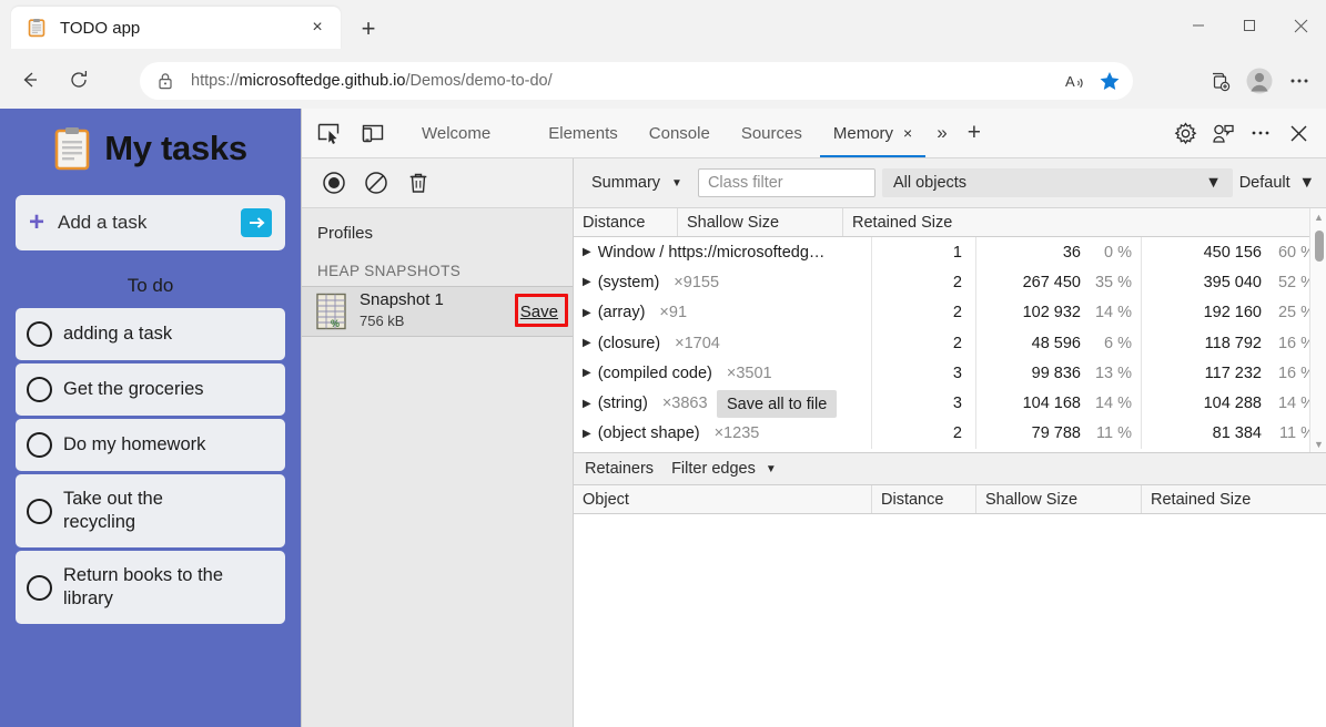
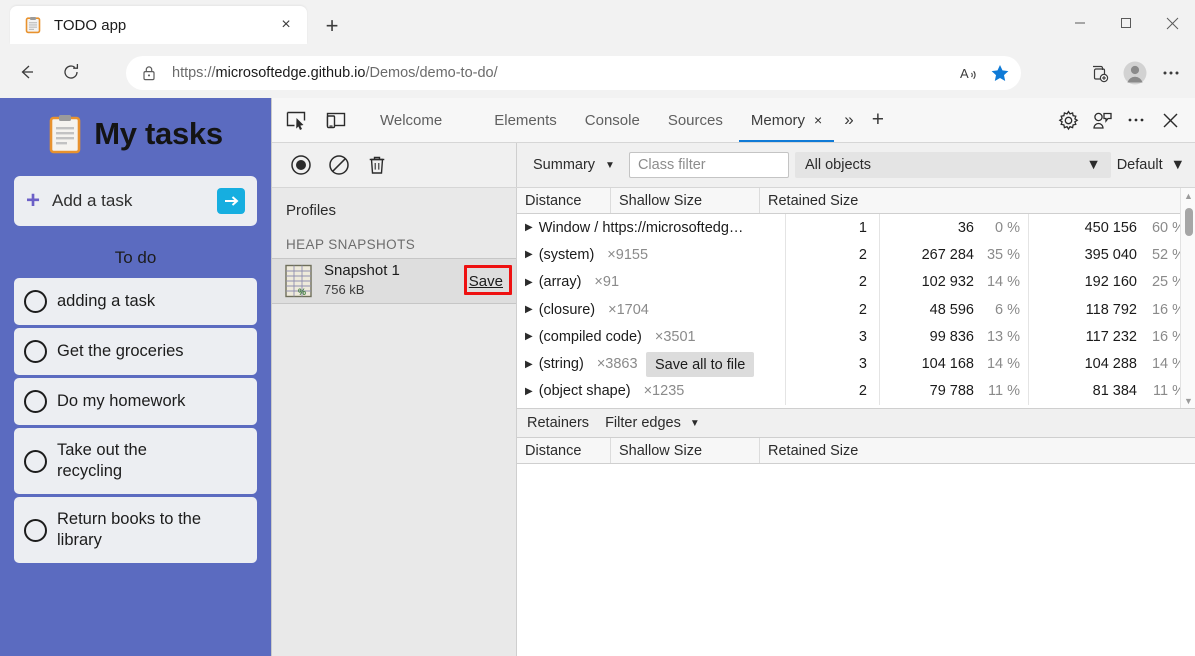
  TODO app
  ×
  +
  https://microsoftedge.github.io/Demos/demo-to-do/
  A
  My tasks
  +
  Add a task
  To do
  adding a task
  Get the groceries
  Do my homework
  Take out the recycling
  Return books to the library
  Welcome
  Elements
  Console
  Sources
  Memory
  ×
  »
  +
  Summary
  ▼
  Class filter
  All objects
  ▼
  Default
  ▼
  Profiles
  HEAP SNAPSHOTS
  %
  Snapshot 1
  756 kB
  Save
  Distance
  Shallow Size
  Retained Size
  ▶
  Window / https://microsoftedg…
  1
  36
  0 %
  450 156
  60 %
  ▶
  (system)
  ×9155
  2
- 267 450
+ 267 284
  35 %
  395 040
  52 %
  ▶
  (array)
  ×91
  2
  102 932
  14 %
  192 160
  25 %
  ▶
  (closure)
  ×1704
  2
  48 596
  6 %
  118 792
  16 %
  ▶
  (compiled code)
  ×3501
  3
  99 836
  13 %
  117 232
  16 %
  ▶
  (string)
  ×3863
  3
  104 168
  14 %
  104 288
  14 %
  ▶
  (object shape)
  ×1235
  2
  79 788
  11 %
  81 384
  11 %
  Save all to file
  ▲
  ▼
  Retainers
  Filter edges
  ▼
- Object
  Distance
  Shallow Size
  Retained Size
